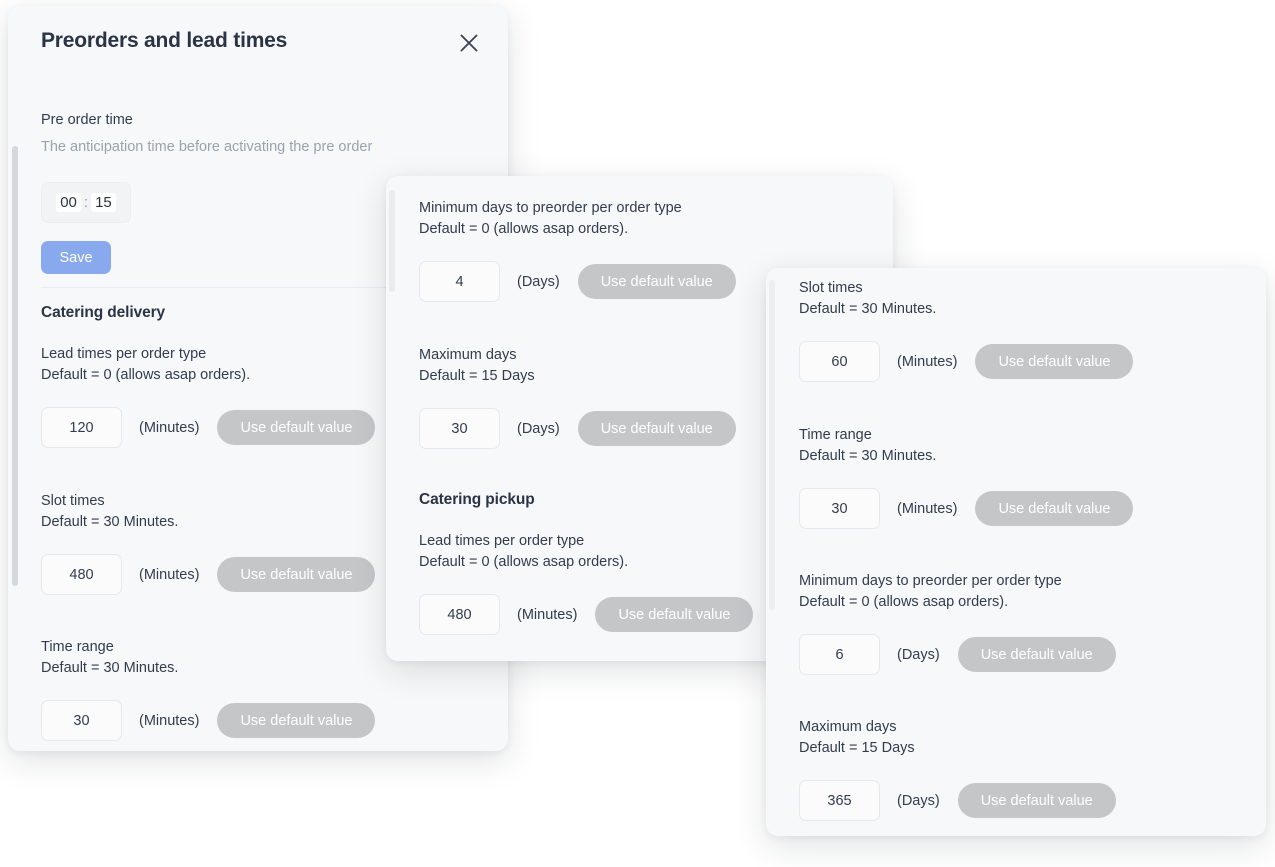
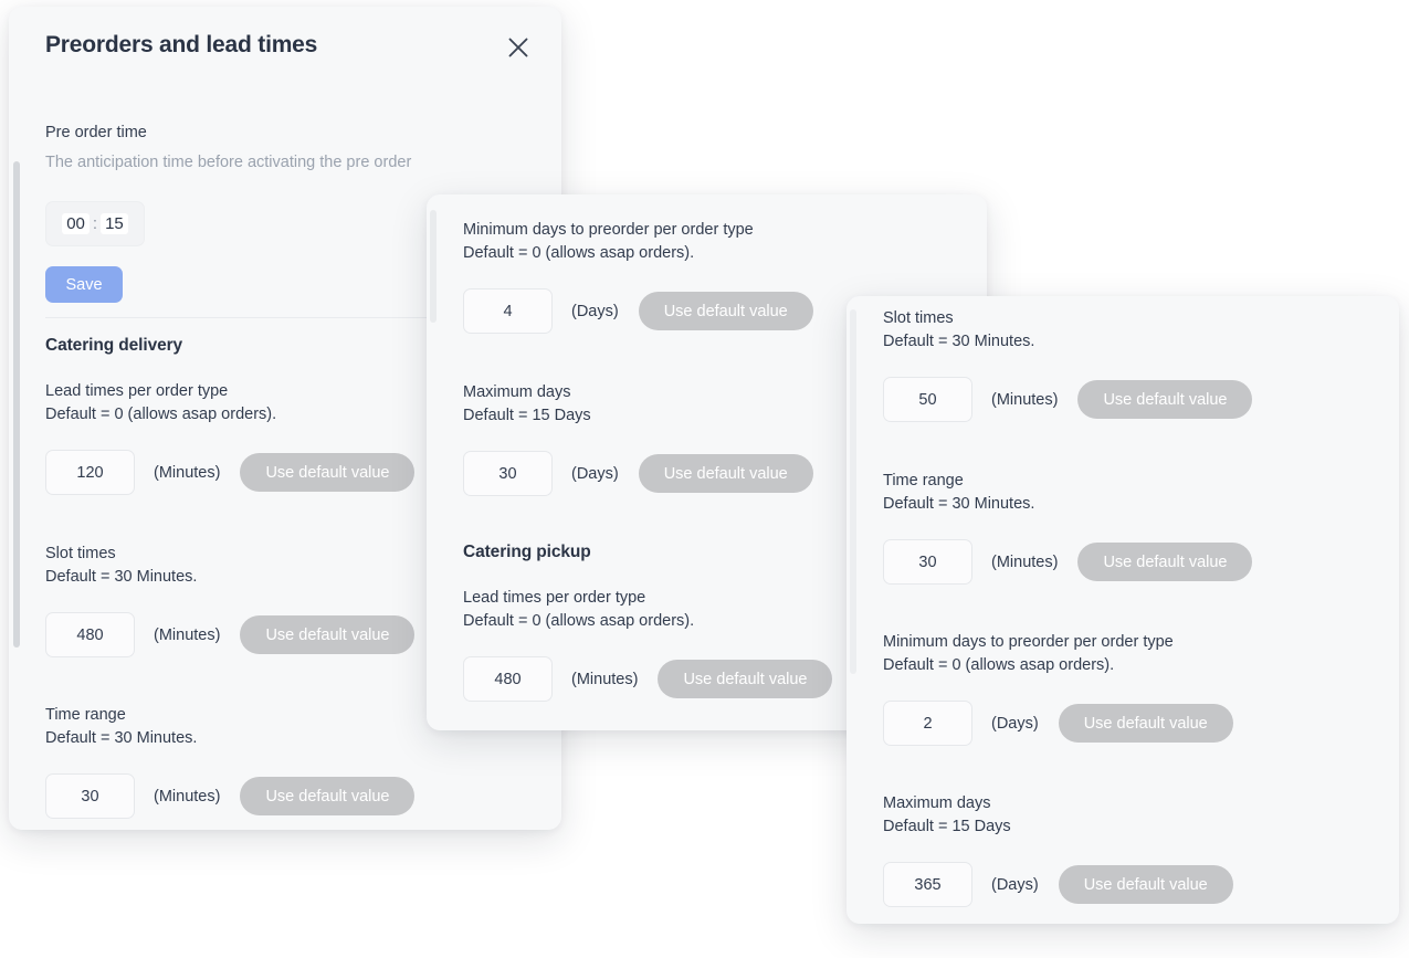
  Preorders and lead times
  Pre order time
  The anticipation time before activating the pre order
  00
  :
  15
  Save
  Catering delivery
  Lead times per order type
  Default = 0 (allows asap orders).
  120
  (Minutes)
  Use default value
  Slot times
  Default = 30 Minutes.
  480
  (Minutes)
  Use default value
  Time range
  Default = 30 Minutes.
  30
  (Minutes)
  Use default value
  Minimum days to preorder per order type
  Default = 0 (allows asap orders).
  4
  (Days)
  Use default value
  Maximum days
  Default = 15 Days
  30
  (Days)
  Use default value
  Catering pickup
  Lead times per order type
  Default = 0 (allows asap orders).
  480
  (Minutes)
  Use default value
  Slot times
  Default = 30 Minutes.
- 60
+ 50
  (Minutes)
  Use default value
  Time range
  Default = 30 Minutes.
  30
  (Minutes)
  Use default value
  Minimum days to preorder per order type
  Default = 0 (allows asap orders).
- 6
+ 2
  (Days)
  Use default value
  Maximum days
  Default = 15 Days
  365
  (Days)
  Use default value
